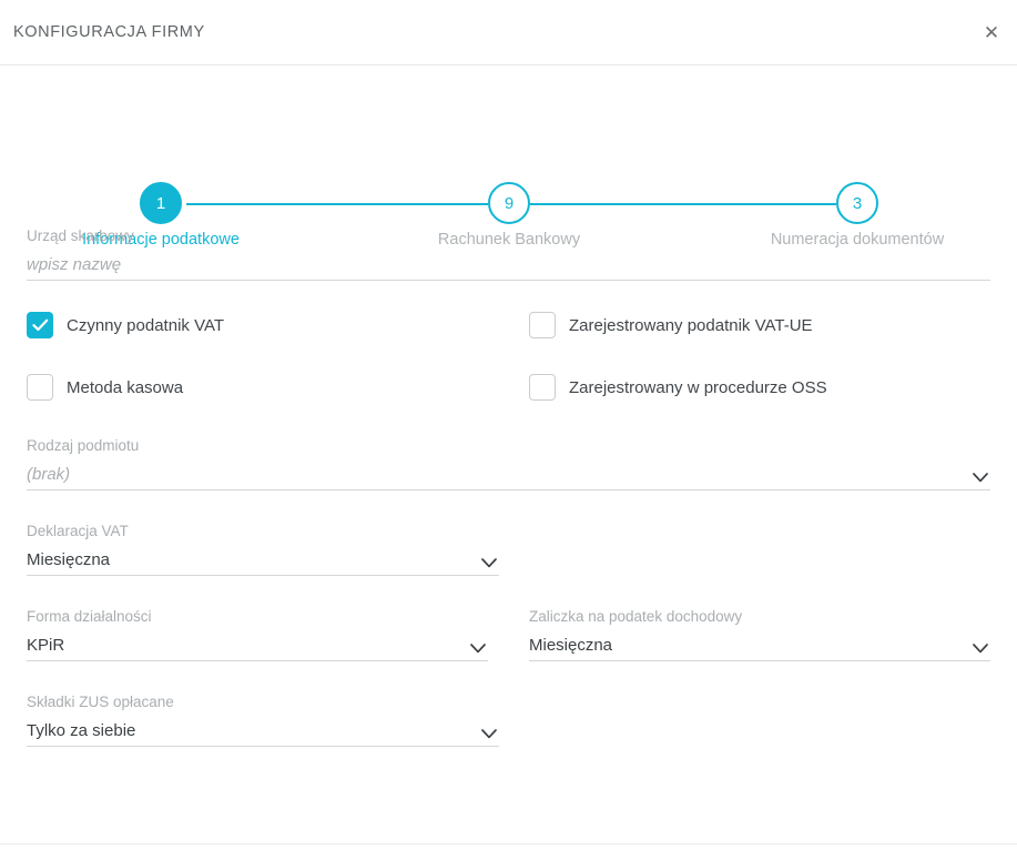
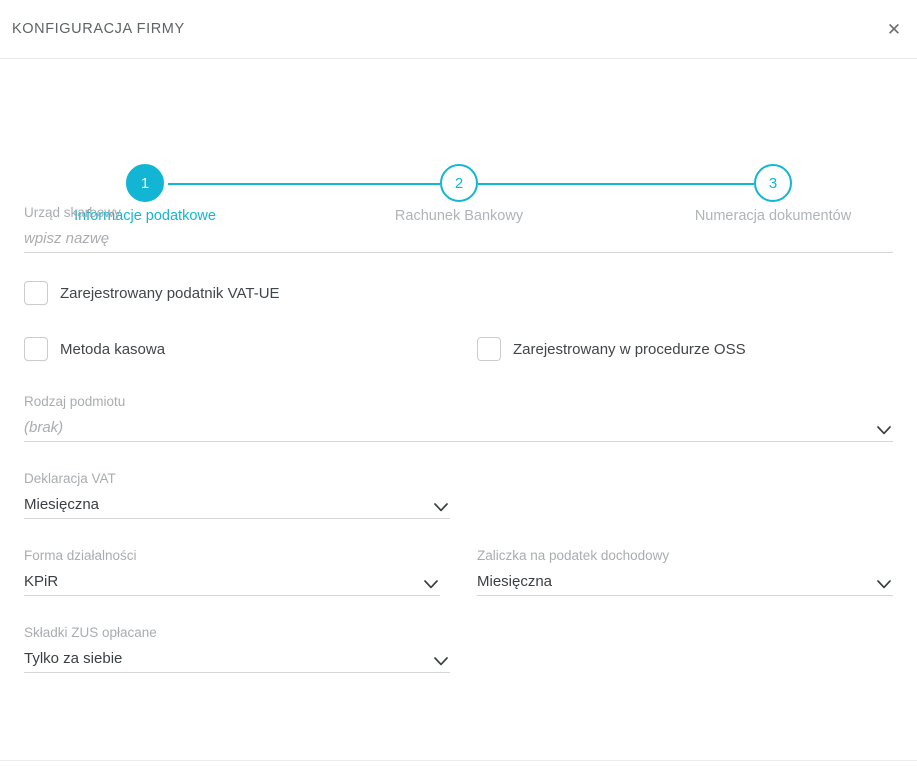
  KONFIGURACJA FIRMY
  ✕
  1
  Informacje podatkowe
- 9
+ 2
  Rachunek Bankowy
  3
  Numeracja dokumentów
  Urząd skarbowy
  wpisz nazwę
- Czynny podatnik VAT
  Zarejestrowany podatnik VAT-UE
  Metoda kasowa
  Zarejestrowany w procedurze OSS
  Rodzaj podmiotu
  (brak)
  Deklaracja VAT
  Miesięczna
  Forma działalności
  KPiR
  Zaliczka na podatek dochodowy
  Miesięczna
  Składki ZUS opłacane
  Tylko za siebie
